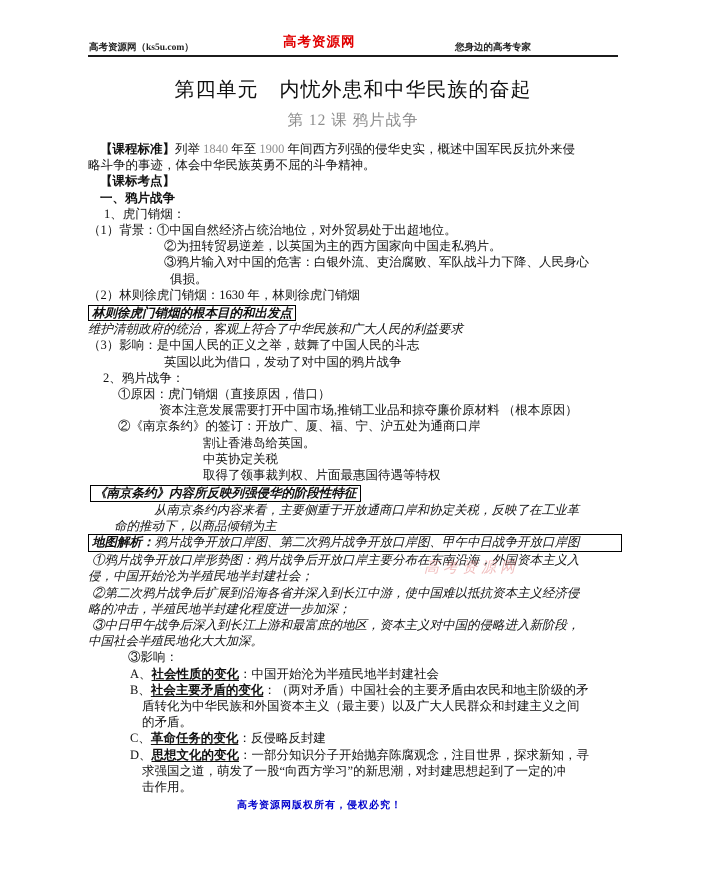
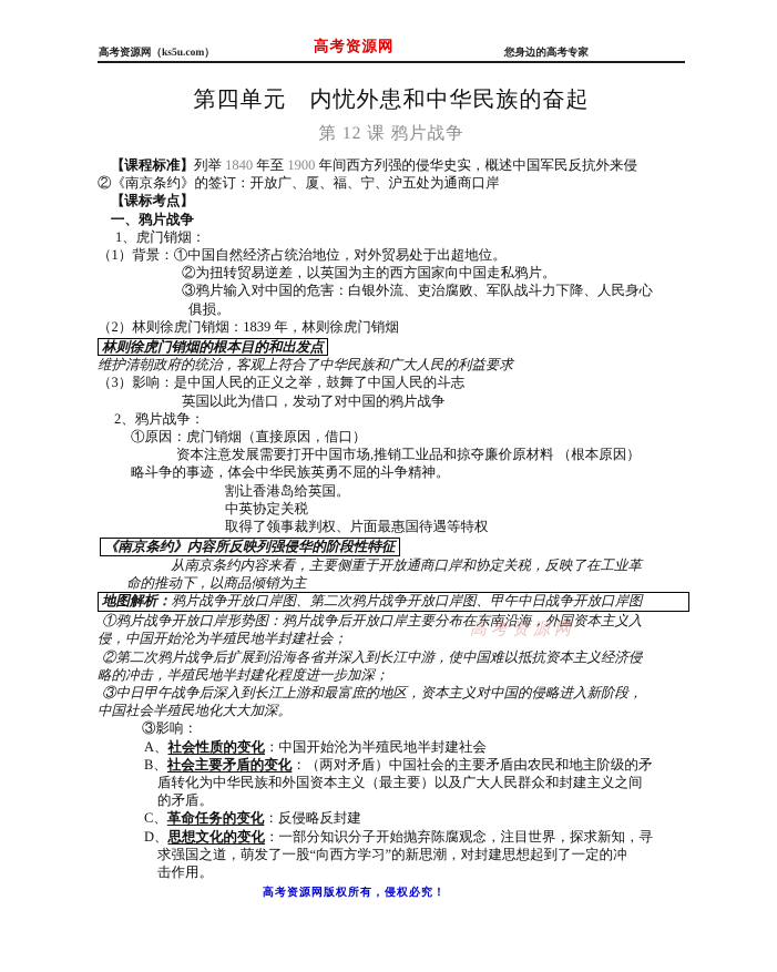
  高考资源网（ks5u.com）
  高考资源网
  您身边的高考专家
  第四单元 内忧外患和中华民族的奋起
  第 12 课 鸦片战争
  【课程标准】列举 1840 年至 1900 年间西方列强的侵华史实，概述中国军民反抗外来侵
- 略斗争的事迹，体会中华民族英勇不屈的斗争精神。
+ ②《南京条约》的签订：开放广、厦、福、宁、沪五处为通商口岸
  【课标考点】
  一、鸦片战争
  1、虎门销烟：
  （1）背景：①中国自然经济占统治地位，对外贸易处于出超地位。
  ②为扭转贸易逆差，以英国为主的西方国家向中国走私鸦片。
  ③鸦片输入对中国的危害：白银外流、吏治腐败、军队战斗力下降、人民身心
  俱损。
- （2）林则徐虎门销烟：1630 年，林则徐虎门销烟
+ （2）林则徐虎门销烟：1839 年，林则徐虎门销烟
  林则徐虎门销烟的根本目的和出发点
  维护清朝政府的统治，客观上符合了中华民族和广大人民的利益要求
  （3）影响：是中国人民的正义之举，鼓舞了中国人民的斗志
  英国以此为借口，发动了对中国的鸦片战争
  2、鸦片战争：
  ①原因：虎门销烟（直接原因，借口）
  资本注意发展需要打开中国市场,推销工业品和掠夺廉价原材料 （根本原因）
- ②《南京条约》的签订：开放广、厦、福、宁、沪五处为通商口岸
+ 略斗争的事迹，体会中华民族英勇不屈的斗争精神。
  割让香港岛给英国。
  中英协定关税
  取得了领事裁判权、片面最惠国待遇等特权
  《南京条约》内容所反映列强侵华的阶段性特征
  从南京条约内容来看，主要侧重于开放通商口岸和协定关税，反映了在工业革
  命的推动下，以商品倾销为主
  地图解析：鸦片战争开放口岸图、第二次鸦片战争开放口岸图、甲午中日战争开放口岸图
  ①鸦片战争开放口岸形势图：鸦片战争后开放口岸主要分布在东南沿海，外国资本主义入
  侵，中国开始沦为半殖民地半封建社会；
  ②第二次鸦片战争后扩展到沿海各省并深入到长江中游，使中国难以抵抗资本主义经济侵
  略的冲击，半殖民地半封建化程度进一步加深；
  ③中日甲午战争后深入到长江上游和最富庶的地区，资本主义对中国的侵略进入新阶段，
  中国社会半殖民地化大大加深。
  ③影响：
  A、社会性质的变化：中国开始沦为半殖民地半封建社会
  B、社会主要矛盾的变化：（两对矛盾）中国社会的主要矛盾由农民和地主阶级的矛
  盾转化为中华民族和外国资本主义（最主要）以及广大人民群众和封建主义之间
  的矛盾。
  C、革命任务的变化：反侵略反封建
  D、思想文化的变化：一部分知识分子开始抛弃陈腐观念，注目世界，探求新知，寻
  求强国之道，萌发了一股“向西方学习”的新思潮，对封建思想起到了一定的冲
  击作用。
  高考资源网
  高考资源网版权所有，侵权必究！
